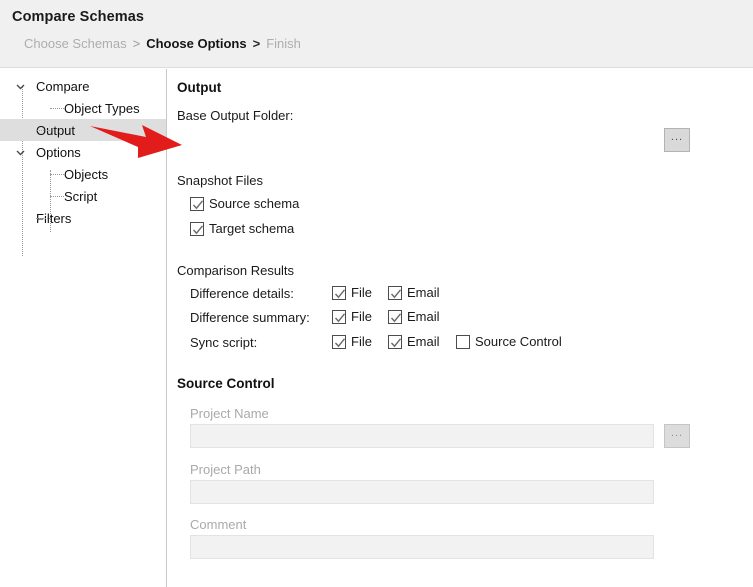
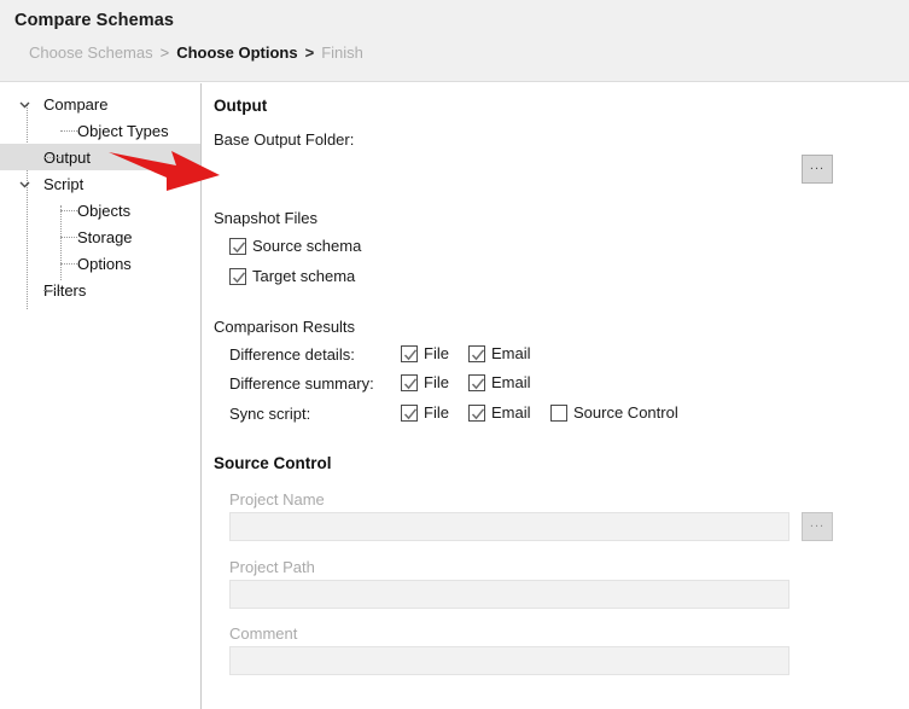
  Compare Schemas
  Choose Schemas
  >
  Choose Options
  >
  Finish
  Compare
  Object Types
  Output
- Options
+ Script
  Objects
+ Storage
- Script
+ Options
  Filters
  Output
  Base Output Folder:
  ...
  Snapshot Files
  Source schema
  Target schema
  Comparison Results
  Difference details:
  File
  Email
  Difference summary:
  File
  Email
  Sync script:
  File
  Email
  Source Control
  Source Control
  Project Name
  ...
  Project Path
  Comment
